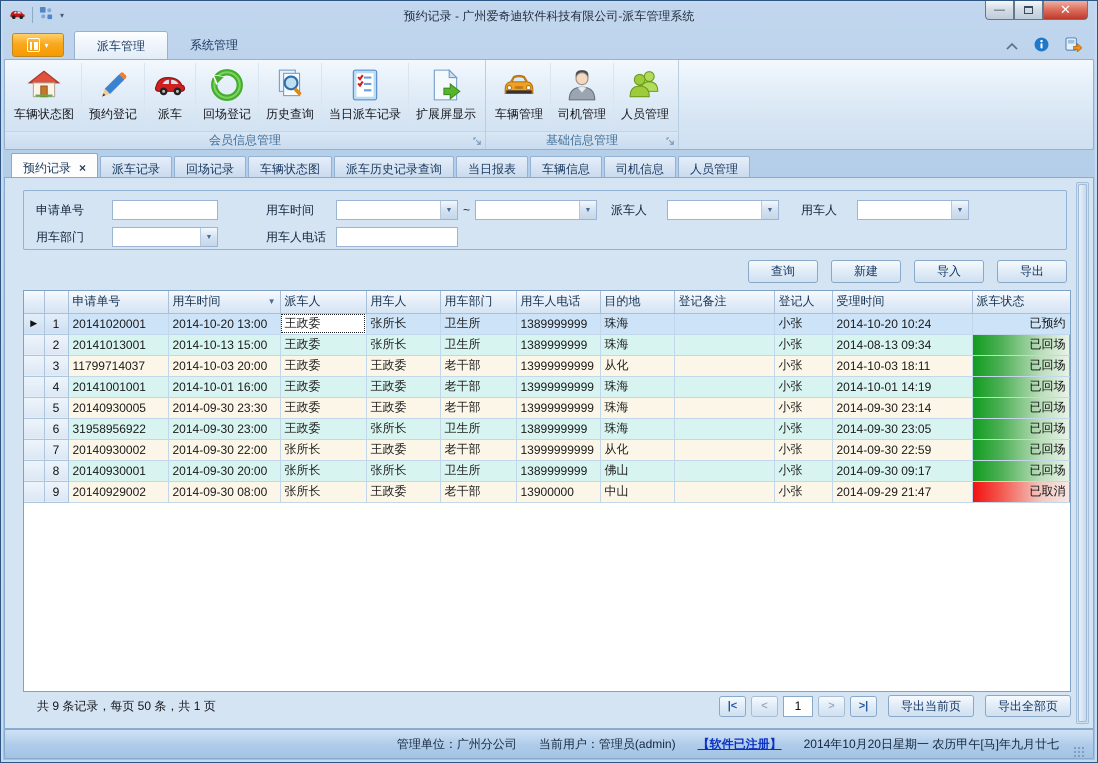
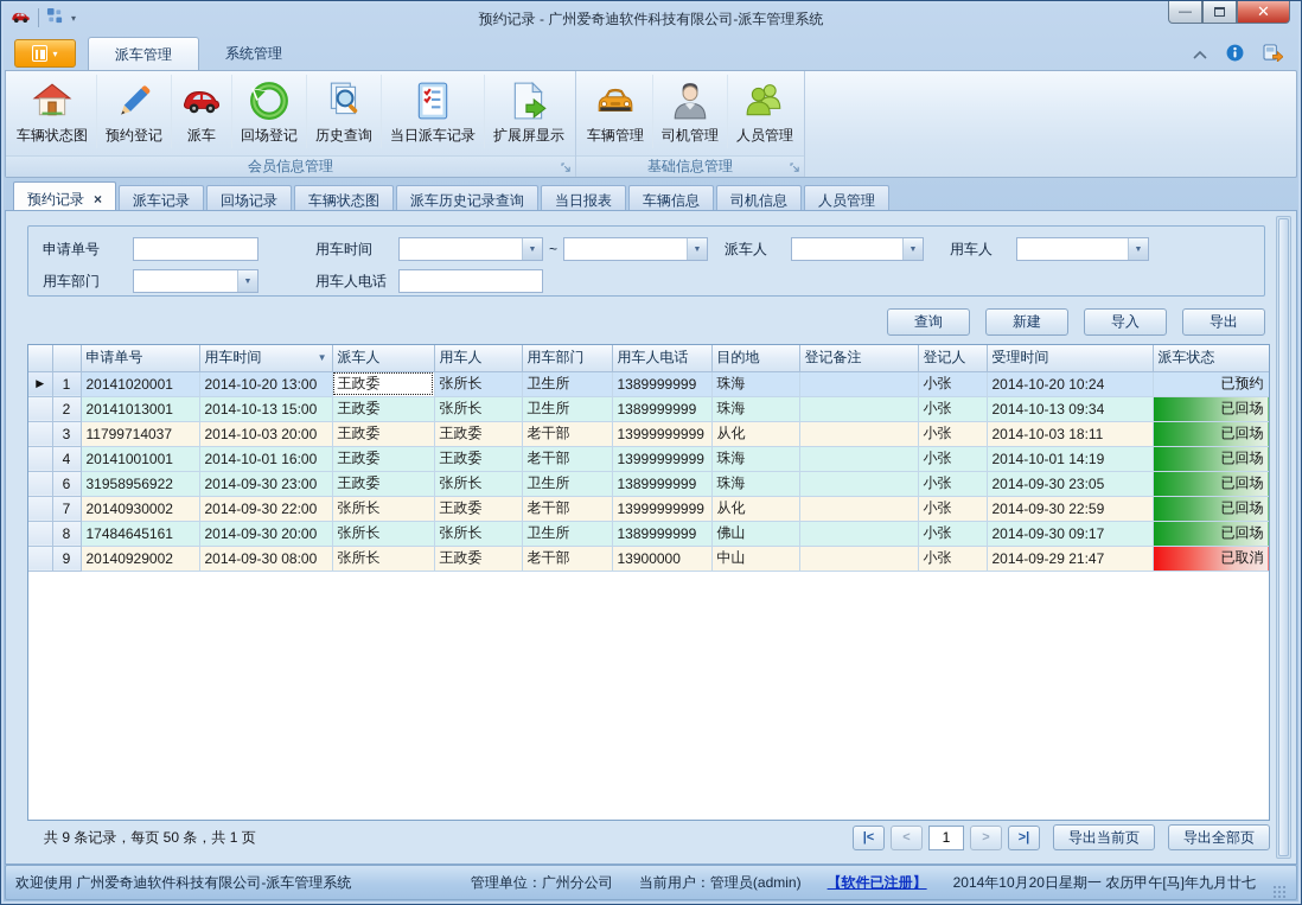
  ▾
  预约记录 - 广州爱奇迪软件科技有限公司-派车管理系统
  —
  ✕
  ▾
  派车管理
  系统管理
  车辆状态图
  预约登记
  派车
  回场登记
  历史查询
  当日派车记录
  扩展屏显示
  会员信息管理
  车辆管理
  司机管理
  人员管理
  基础信息管理
  预约记录 ×
  派车记录
  回场记录
  车辆状态图
  派车历史记录查询
  当日报表
  车辆信息
  司机信息
  人员管理
  申请单号
  用车时间
  ~
  派车人
  用车人
  用车部门
  用车人电话
  查询
  新建
  导入
  导出
  		申请单号	用车时间 ▼	派车人	用车人	用车部门	用车人电话	目的地	登记备注	登记人	受理时间	派车状态
  ▶	1	20141020001	2014-10-20 13:00	王政委	张所长	卫生所	1389999999	珠海		小张	2014-10-20 10:24	已预约
- 	2	20141013001	2014-10-13 15:00	王政委	张所长	卫生所	1389999999	珠海		小张	2014-08-13 09:34	已回场
+ 	2	20141013001	2014-10-13 15:00	王政委	张所长	卫生所	1389999999	珠海		小张	2014-10-13 09:34	已回场
  	3	11799714037	2014-10-03 20:00	王政委	王政委	老干部	13999999999	从化		小张	2014-10-03 18:11	已回场
  	4	20141001001	2014-10-01 16:00	王政委	王政委	老干部	13999999999	珠海		小张	2014-10-01 14:19	已回场
- 	5	20140930005	2014-09-30 23:30	王政委	王政委	老干部	13999999999	珠海		小张	2014-09-30 23:14	已回场
  	6	31958956922	2014-09-30 23:00	王政委	张所长	卫生所	1389999999	珠海		小张	2014-09-30 23:05	已回场
  	7	20140930002	2014-09-30 22:00	张所长	王政委	老干部	13999999999	从化		小张	2014-09-30 22:59	已回场
- 	8	20140930001	2014-09-30 20:00	张所长	张所长	卫生所	1389999999	佛山		小张	2014-09-30 09:17	已回场
+ 	8	17484645161	2014-09-30 20:00	张所长	张所长	卫生所	1389999999	佛山		小张	2014-09-30 09:17	已回场
  	9	20140929002	2014-09-30 08:00	张所长	王政委	老干部	13900000	中山		小张	2014-09-29 21:47	已取消
  共 9 条记录，每页 50 条，共 1 页
  |<
  <
  1
  >
  >|
  导出当前页
  导出全部页
+ 欢迎使用 广州爱奇迪软件科技有限公司-派车管理系统
  管理单位：广州分公司
  当前用户：管理员(admin)
  【软件已注册】
  2014年10月20日星期一 农历甲午[马]年九月廿七
